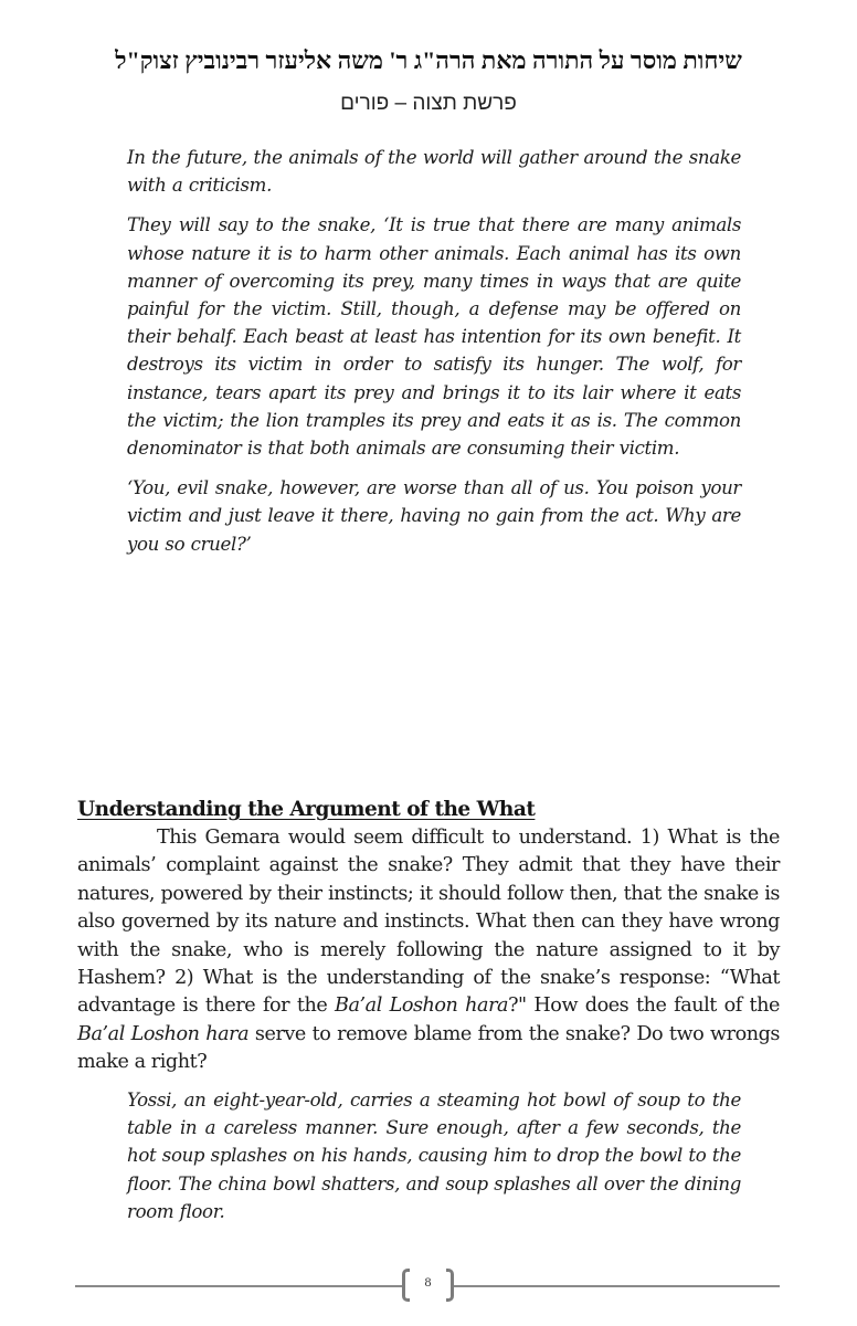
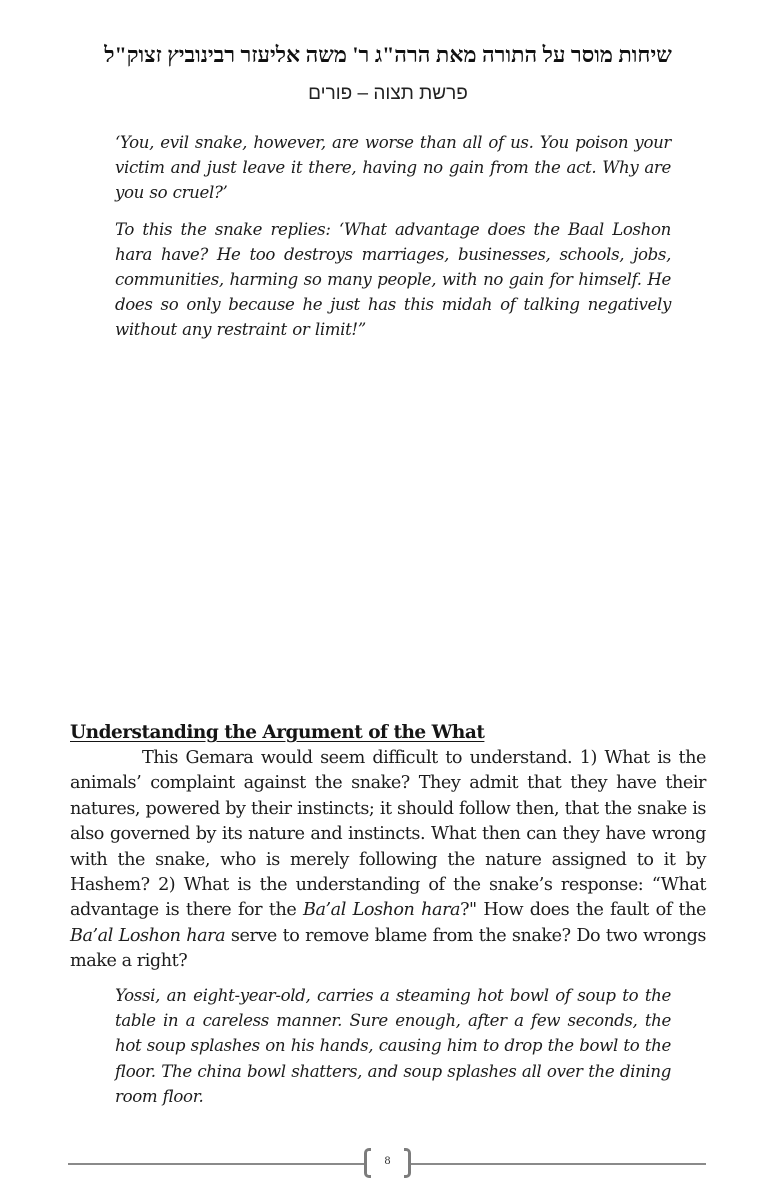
  שיחות מוסר על התורה מאת הרה"ג ר' משה אליעזר רבינוביץ זצוק"ל
  פרשת תצוה – פורים
- In the future, the animals of the world will gather around the snake with a criticism.
- They will say to the snake, ‘It is true that there are many animals whose nature it is to harm other animals. Each animal has its own manner of overcoming its prey, many times in ways that are quite painful for the victim. Still, though, a defense may be offered on their behalf. Each beast at least has intention for its own benefit. It destroys its victim in order to satisfy its hunger. The wolf, for instance, tears apart its prey and brings it to its lair where it eats the victim; the lion tramples its prey and eats it as is. The common denominator is that both animals are consuming their victim.
  ‘You, evil snake, however, are worse than all of us. You poison your victim and just leave it there, having no gain from the act. Why are you so cruel?’
+ To this the snake replies: ‘What advantage does the Baal Loshon hara have? He too destroys marriages, businesses, schools, jobs, communities, harming so many people, with no gain for himself. He does so only because he just has this midah of talking negatively without any restraint or limit!”
  Understanding the Argument of the What
  This Gemara would seem difficult to understand. 1) What is the animals’ complaint against the snake? They admit that they have their natures, powered by their instincts; it should follow then, that the snake is also governed by its nature and instincts. What then can they have wrong with the snake, who is merely following the nature assigned to it by Hashem? 2) What is the understanding of the snake’s response: “What advantage is there for the Ba’al Loshon hara?" How does the fault of the Ba’al Loshon hara serve to remove blame from the snake? Do two wrongs make a right?
  Yossi, an eight-year-old, carries a steaming hot bowl of soup to the table in a careless manner. Sure enough, after a few seconds, the hot soup splashes on his hands, causing him to drop the bowl to the floor. The china bowl shatters, and soup splashes all over the dining room floor.
  8
